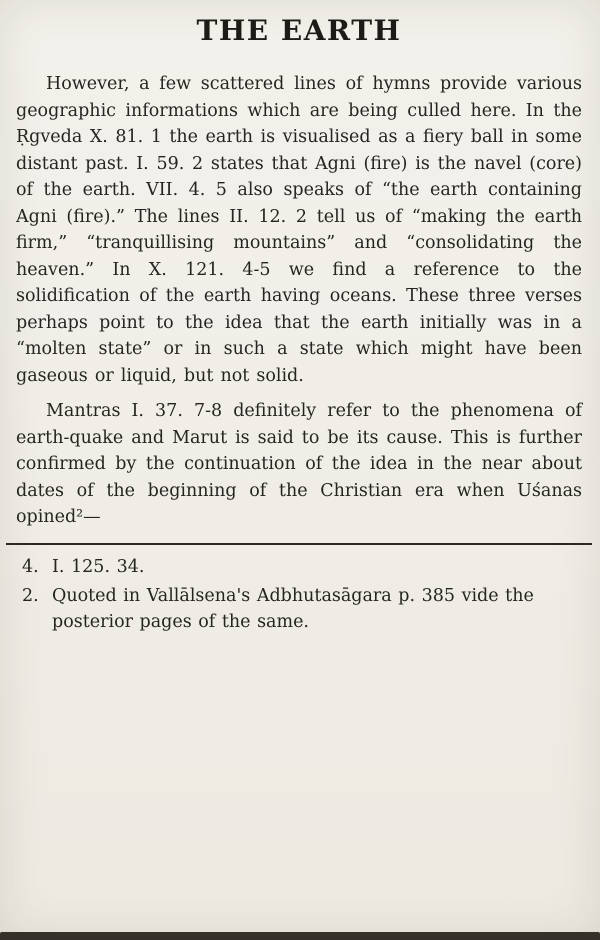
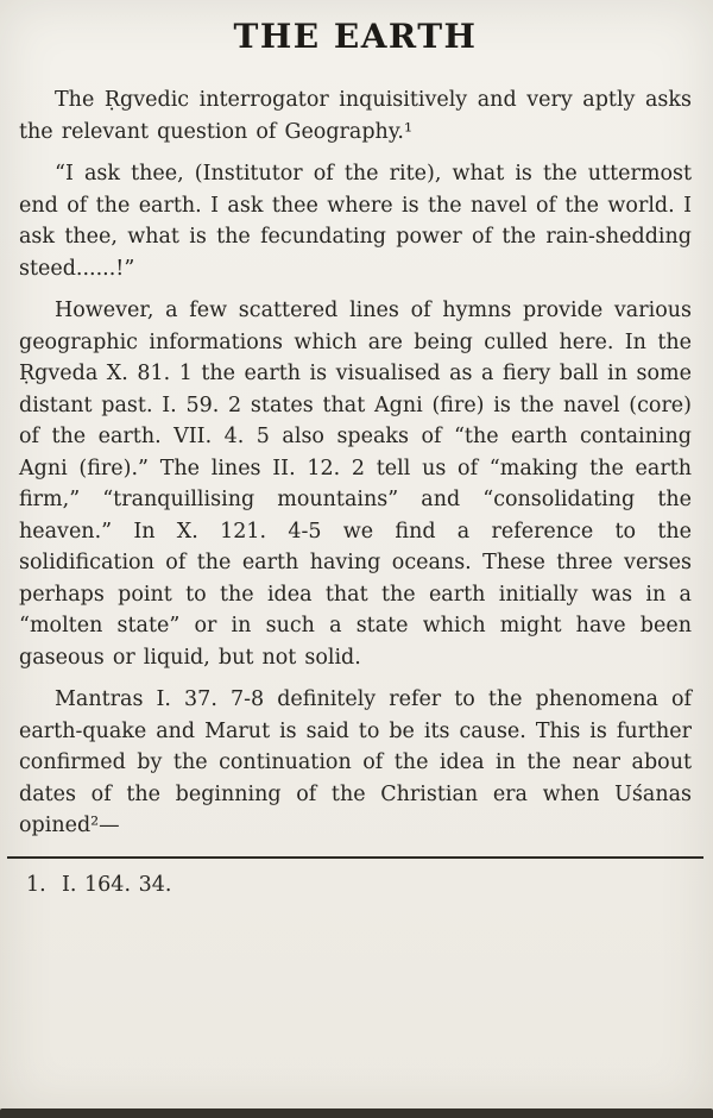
  THE EARTH
+ The Ṛgvedic interrogator inquisitively and very aptly asks the relevant question of Geography.¹
+ “I ask thee, (Institutor of the rite), what is the uttermost end of the earth. I ask thee where is the navel of the world. I ask thee, what is the fecundating power of the rain-shedding steed......!”
  However, a few scattered lines of hymns provide various geographic informations which are being culled here. In the Ṛgveda X. 81. 1 the earth is visualised as a fiery ball in some distant past. I. 59. 2 states that Agni (fire) is the navel (core) of the earth. VII. 4. 5 also speaks of “the earth containing Agni (fire).” The lines II. 12. 2 tell us of “making the earth firm,” “tranquillising mountains” and “consolidating the heaven.” In X. 121. 4-5 we find a reference to the solidification of the earth having oceans. These three verses perhaps point to the idea that the earth initially was in a “molten state” or in such a state which might have been gaseous or liquid, but not solid.
  Mantras I. 37. 7-8 definitely refer to the phenomena of earth-quake and Marut is said to be its cause. This is further confirmed by the continuation of the idea in the near about dates of the beginning of the Christian era when Uśanas opined²—
- 4.
+ 1.
- I. 125. 34.
+ I. 164. 34.
- 2.
- Quoted in Vallālsena's Adbhutasāgara p. 385 vide the posterior pages of the same.
